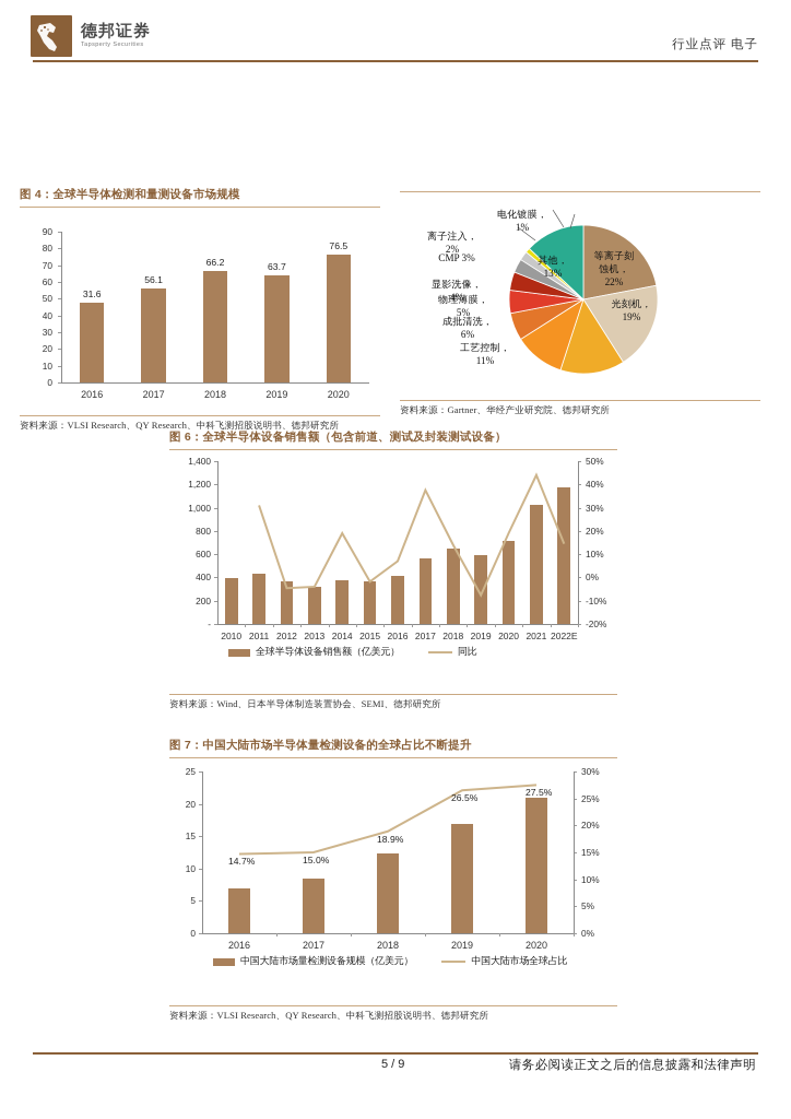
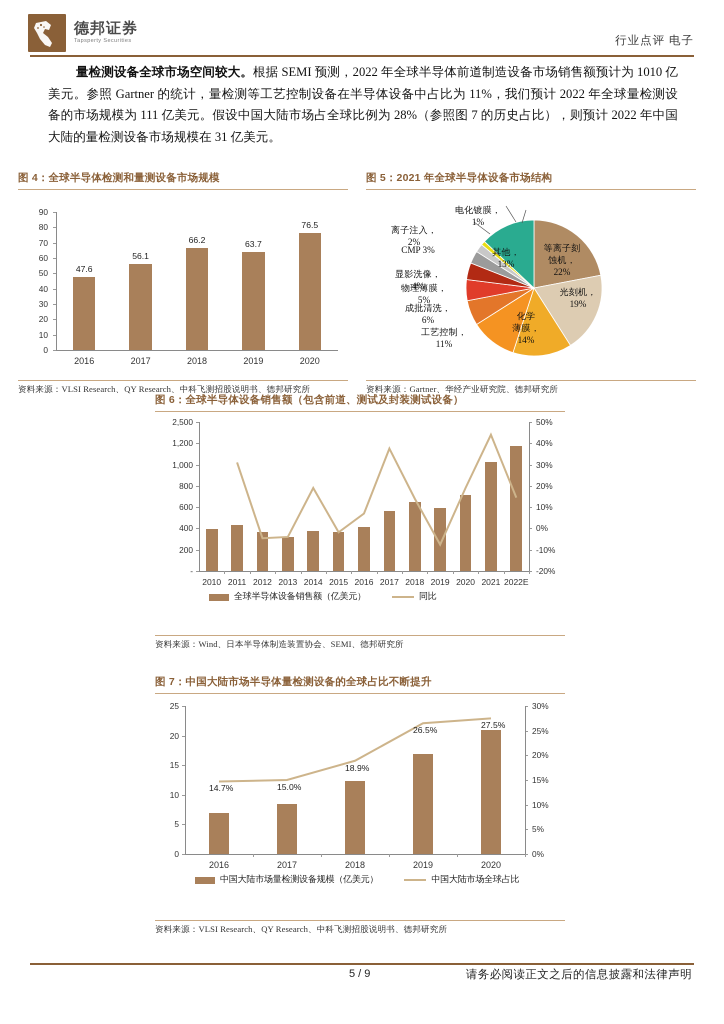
  德邦证券
  行业点评 电子
+ 量检测设备全球市场空间较大。根据 SEMI 预测，2022 年全球半导体前道制造设备市场销售额预计为 1010 亿美元。参照 Gartner 的统计，量检测等工艺控制设备在半导体设备中占比为 11%，我们预计 2022 年全球量检测设备的市场规模为 111 亿美元。假设中国大陆市场占全球比例为 28%（参照图 7 的历史占比），则预计 2022 年中国大陆的量检测设备市场规模在 31 亿美元。
  图 4：全球半导体检测和量测设备市场规模
  0
  10
  20
  30
  40
  50
  60
  70
  80
  90
- 31.6
+ 47.6
  2016
  56.1
  2017
  66.2
  2018
  63.7
  2019
  76.5
  2020
  资料来源：VLSI Research、QY Research、中科飞测招股说明书、德邦研究所
+ 图 5：2021 年全球半导体设备市场结构
  等离子刻
  蚀机，
  22%
  光刻机，
  19%
+ 化学
+ 薄膜，
+ 14%
  工艺控制，
  11%
  成批清洗，
  6%
  物理薄膜，
  5%
  显影洗像，
  4%
  CMP 3%
  离子注入，
  2%
  电化镀膜，
  1%
  其他，
  13%
  资料来源：Gartner、华经产业研究院、德邦研究所
  图 6：全球半导体设备销售额（包含前道、测试及封装测试设备）
  -
  200
  400
  600
  800
  1,000
  1,200
- 1,400
+ 2,500
  -20%
  -10%
  0%
  10%
  20%
  30%
  40%
  50%
  2010
  2011
  2012
  2013
  2014
  2015
  2016
  2017
  2018
  2019
  2020
  2021
  2022E
  全球半导体设备销售额（亿美元）
  同比
  资料来源：Wind、日本半导体制造装置协会、SEMI、德邦研究所
  图 7：中国大陆市场半导体量检测设备的全球占比不断提升
  0
  5
  10
  15
  20
  25
  0%
  5%
  10%
  15%
  20%
  25%
  30%
  2016
  2017
  2018
  2019
  2020
  14.7%
  15.0%
  18.9%
  26.5%
  27.5%
  中国大陆市场量检测设备规模（亿美元）
  中国大陆市场全球占比
  资料来源：VLSI Research、QY Research、中科飞测招股说明书、德邦研究所
  5 / 9
  请务必阅读正文之后的信息披露和法律声明
